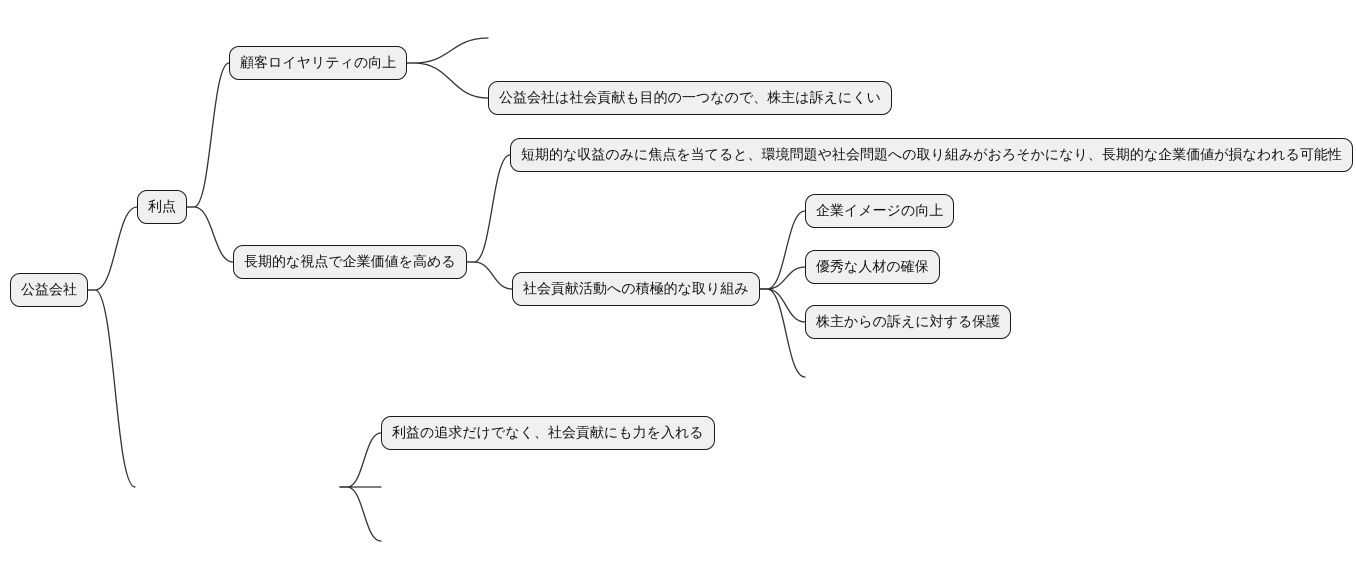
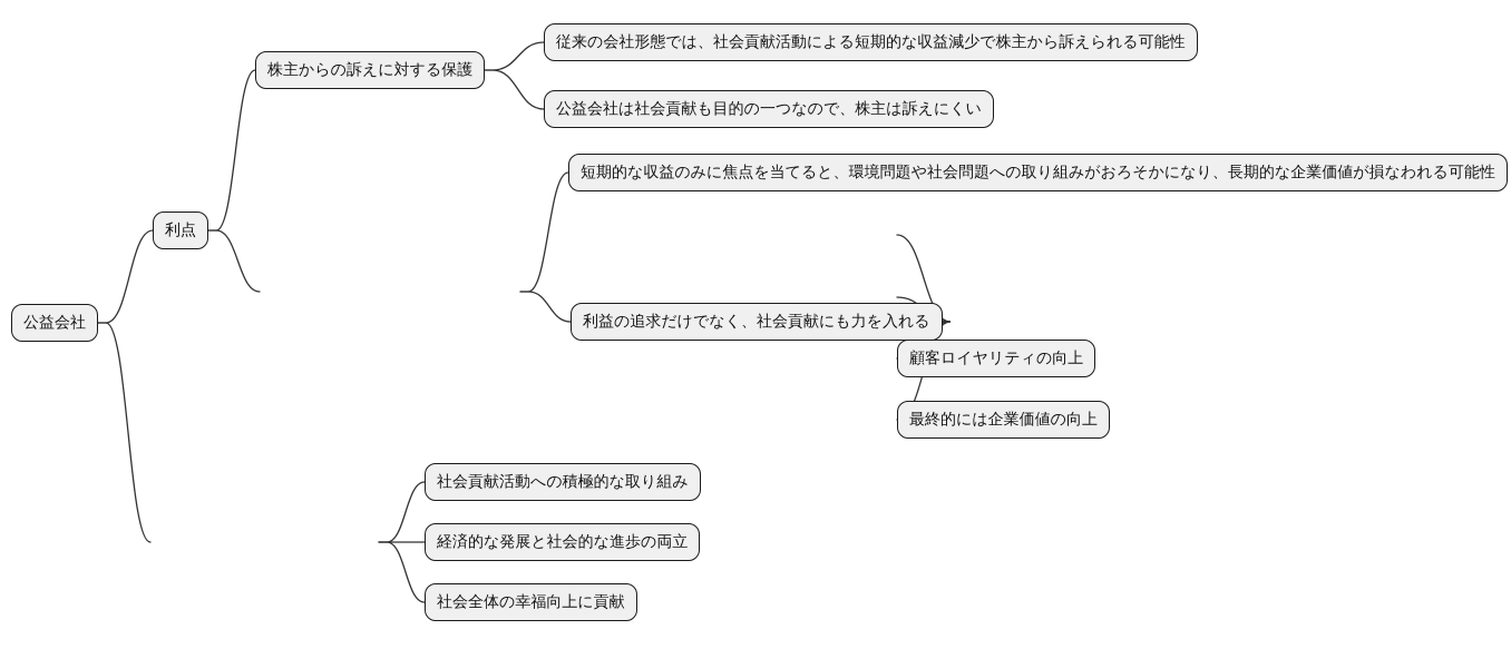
  公益会社
  利点
- 顧客ロイヤリティの向上
+ 株主からの訴えに対する保護
+ 従来の会社形態では、社会貢献活動による短期的な収益減少で株主から訴えられる可能性
  公益会社は社会貢献も目的の一つなので、株主は訴えにくい
- 長期的な視点で企業価値を高める
  短期的な収益のみに焦点を当てると、環境問題や社会問題への取り組みがおろそかになり、長期的な企業価値が損なわれる可能性
- 社会貢献活動への積極的な取り組み
+ 利益の追求だけでなく、社会貢献にも力を入れる
- 企業イメージの向上
- 優秀な人材の確保
- 株主からの訴えに対する保護
+ 顧客ロイヤリティの向上
+ 最終的には企業価値の向上
- 利益の追求だけでなく、社会貢献にも力を入れる
+ 社会貢献活動への積極的な取り組み
+ 経済的な発展と社会的な進歩の両立
+ 社会全体の幸福向上に貢献
